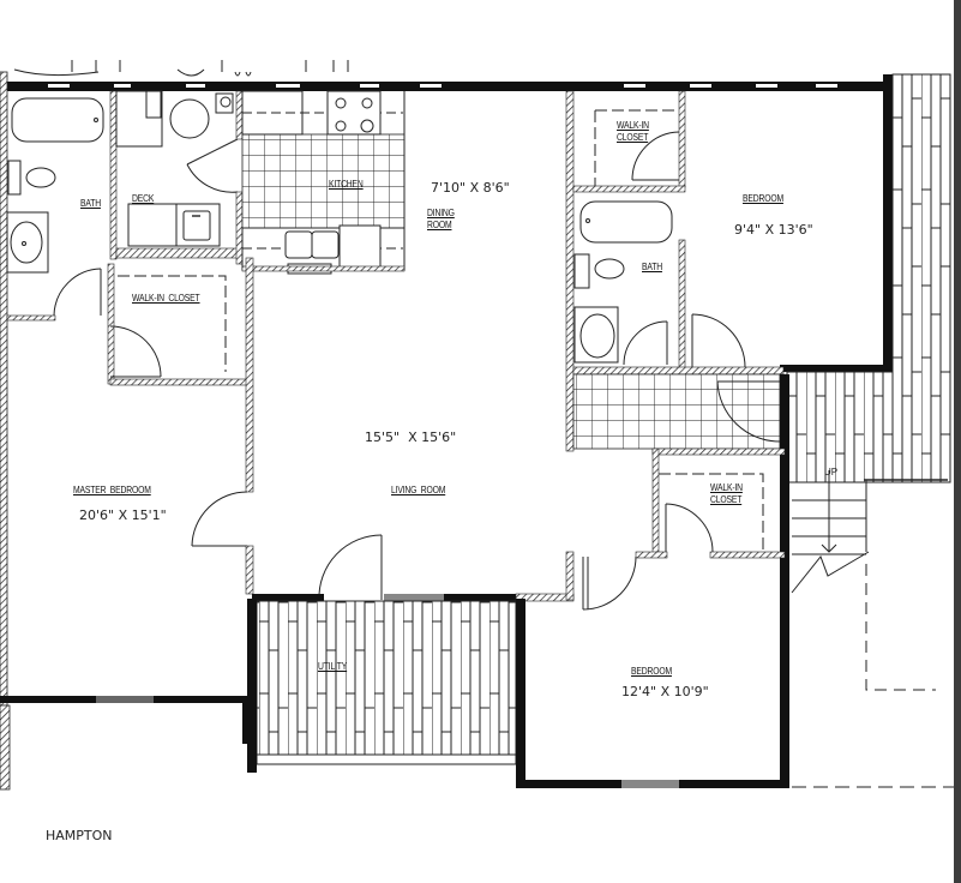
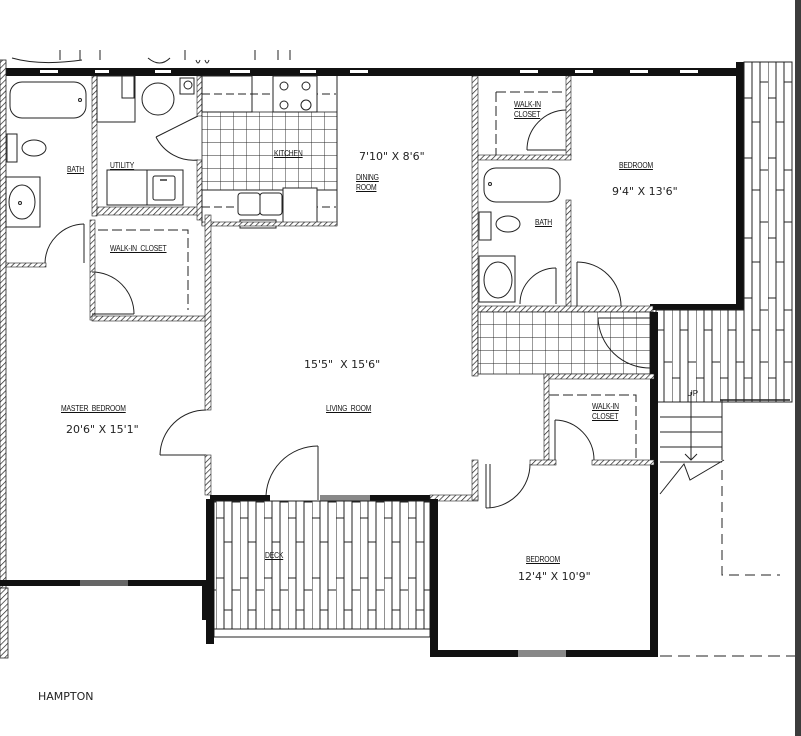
  UP
  BATH
- DECK
+ UTILITY
  KITCHEN
  DINING
  ROOM
  7'10" X 8'6"
  WALK-IN
  CLOSET
  BEDROOM
  9'4" X 13'6"
  BATH
  WALK-IN CLOSET
  LIVING ROOM
  15'5" X 15'6"
  MASTER BEDROOM
  20'6" X 15'1"
  WALK-IN
  CLOSET
- UTILITY
+ DECK
  BEDROOM
  12'4" X 10'9"
  HAMPTON
